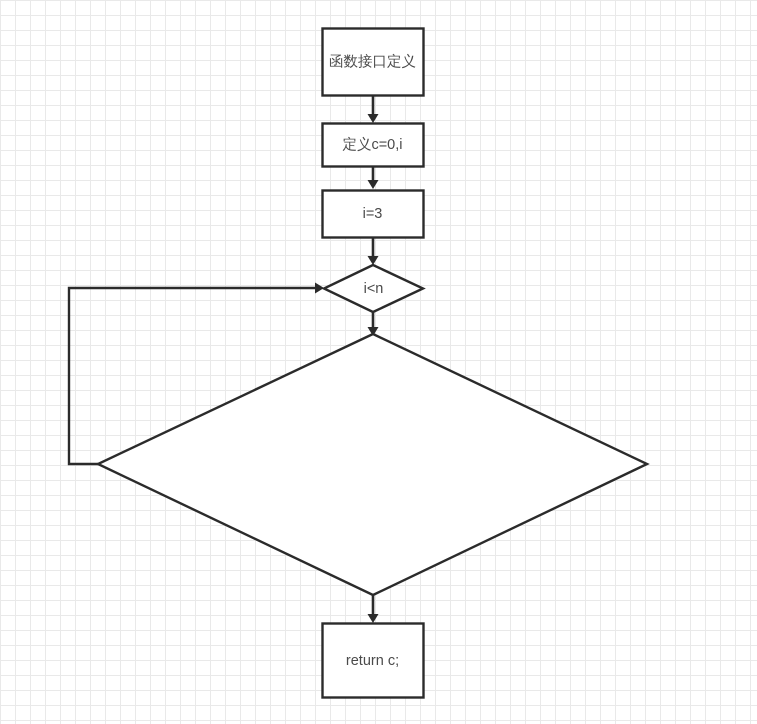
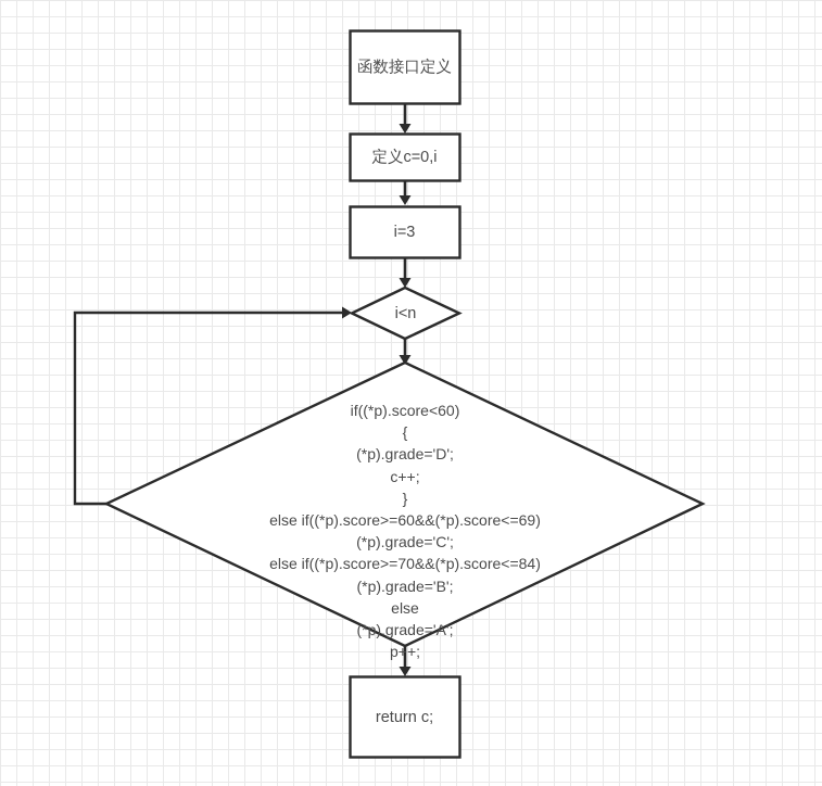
  函数接口定义
  定义c=0,i
  i=3
  i<n
+ if((*p).score<60)
+ {
+ (*p).grade='D';
+ c++;
+ }
+ else if((*p).score>=60&&(*p).score<=69)
+ (*p).grade='C';
+ else if((*p).score>=70&&(*p).score<=84)
+ (*p).grade='B';
+ else
+ (*p).grade='A';
+ p++;
  return c;
